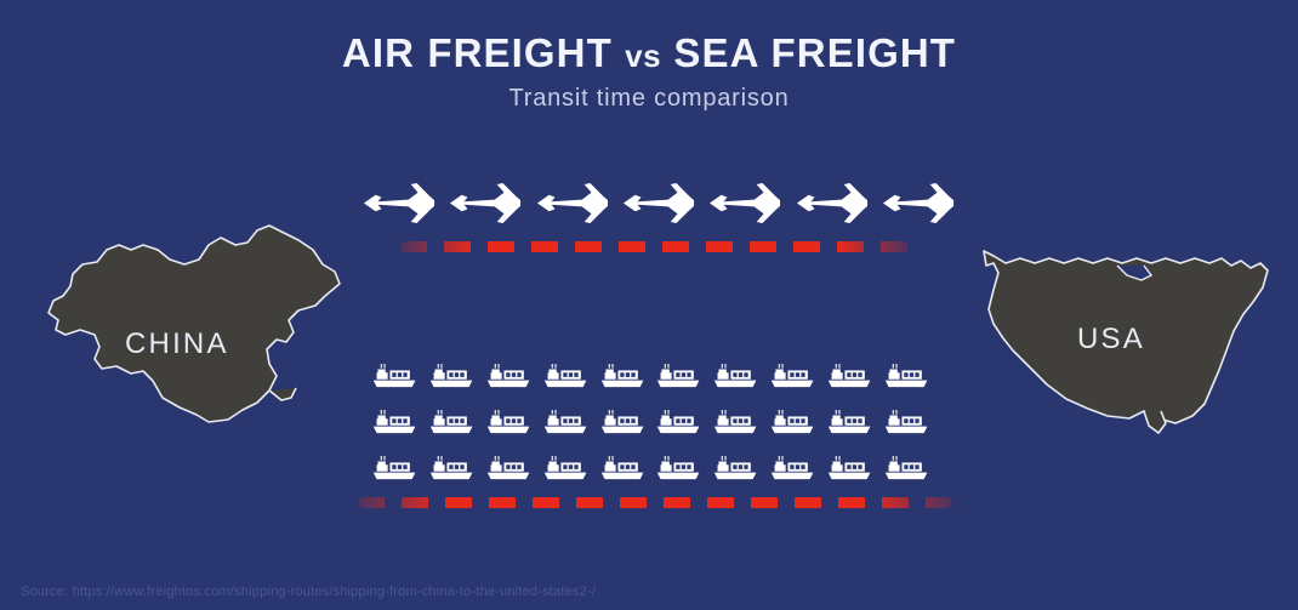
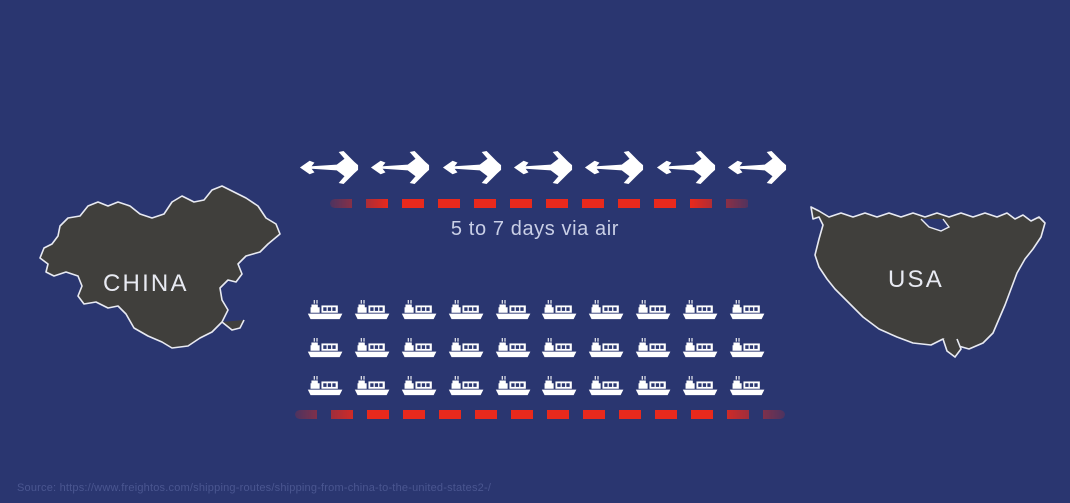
- AIR FREIGHT vs SEA FREIGHT
- Transit time comparison
  CHINA
  USA
+ 5 to 7 days via air
  Source: https://www.freightos.com/shipping-routes/shipping-from-china-to-the-united-states2-/
